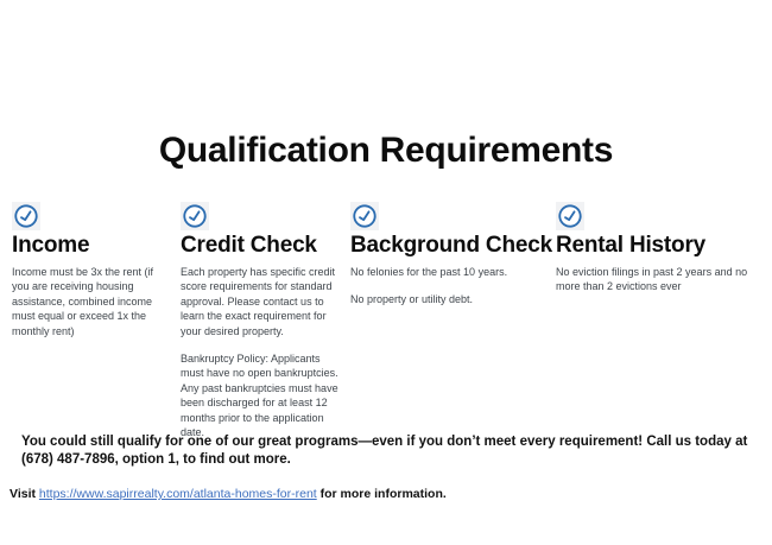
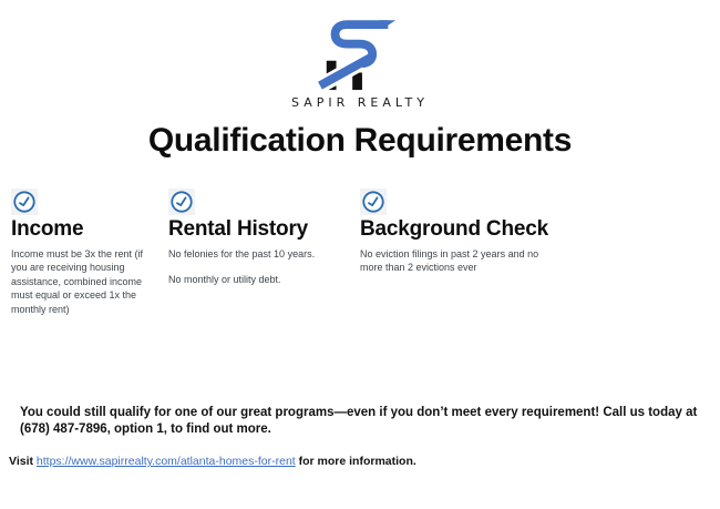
+ SAPIR REALTY
  Qualification Requirements
  Income
  Income must be 3x the rent (if you are receiving housing assistance, combined income must equal or exceed 1x the monthly rent)
- Credit Check
- Each property has specific credit score requirements for standard approval. Please contact us to learn the exact requirement for your desired property.
- Bankruptcy Policy: Applicants must have no open bankruptcies. Any past bankruptcies must have been discharged for at least 12 months prior to the application date.
- Background Check
+ Rental History
  No felonies for the past 10 years.
- No property or utility debt.
+ No monthly or utility debt.
- Rental History
+ Background Check
  No eviction filings in past 2 years and no more than 2 evictions ever
  You could still qualify for one of our great programs—even if you don’t meet every requirement! Call us today at (678) 487-7896, option 1, to find out more.
  Visit https://www.sapirrealty.com/atlanta-homes-for-rent for more information.
